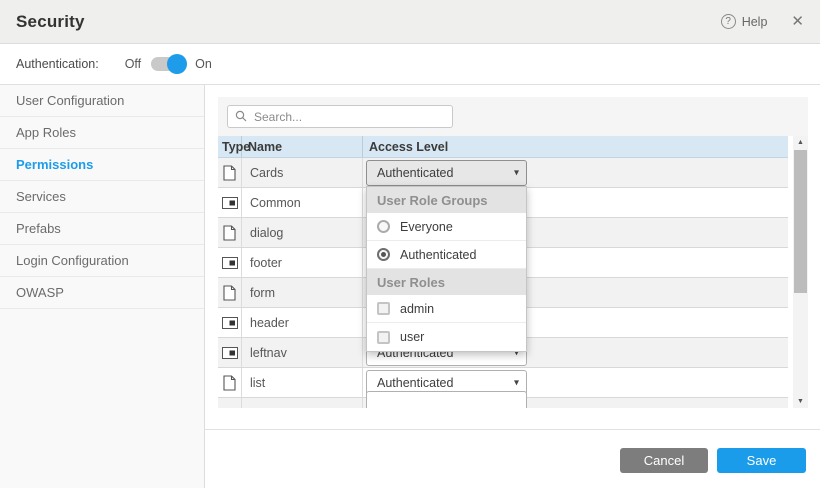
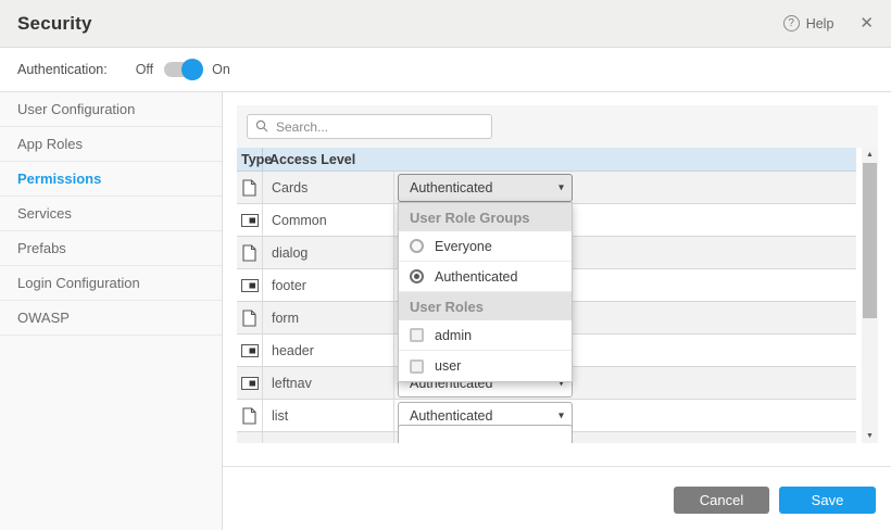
  Security
  ?
  Help
  ✕
  Authentication:
  Off
  On
  User Configuration
  App Roles
  Permissions
  Services
  Prefabs
  Login Configuration
  OWASP
  Search...
  Typ
- Name
  Access Level
  Cards
  Authenticated
  ▾
  Common
  dialog
  footer
  form
  header
  leftnav
  Authenticated
  ▾
  list
  Authenticated
  ▾
  User Role Groups
  Everyone
  Authenticated
  User Roles
  admin
  user
  Cancel
  Save
